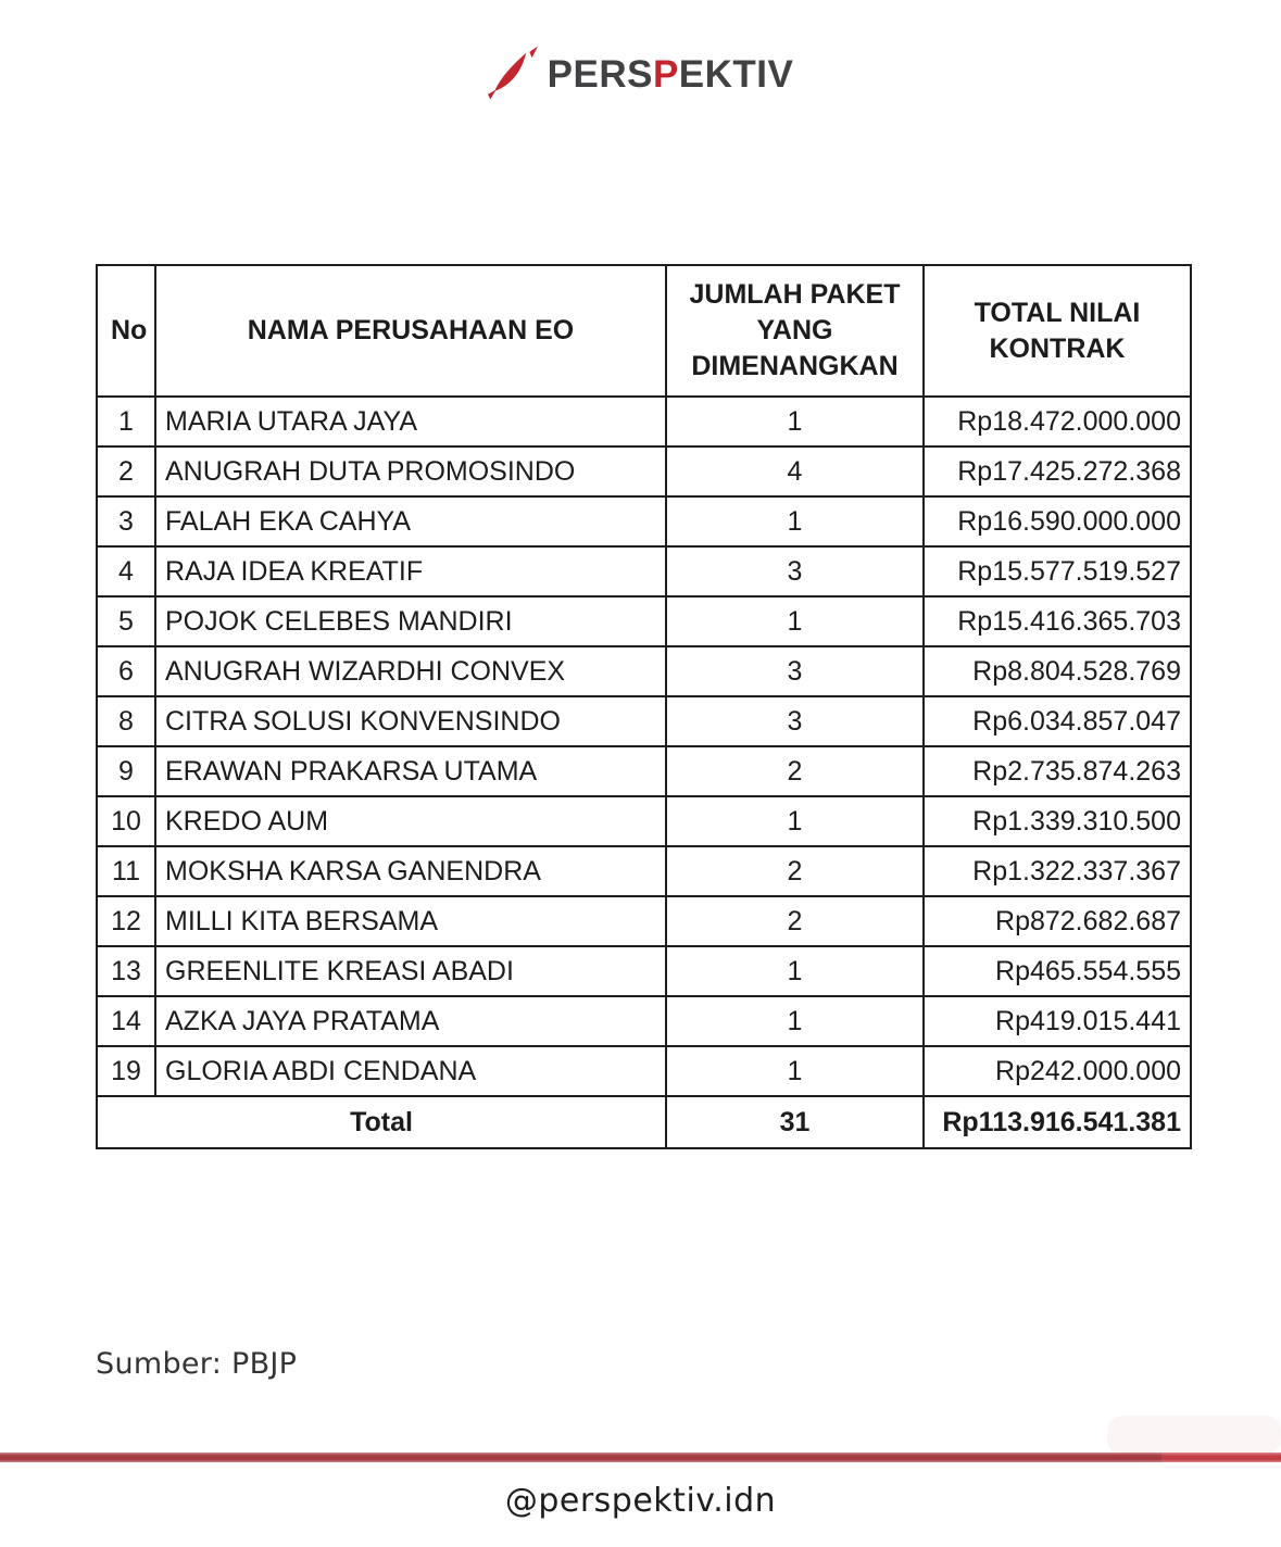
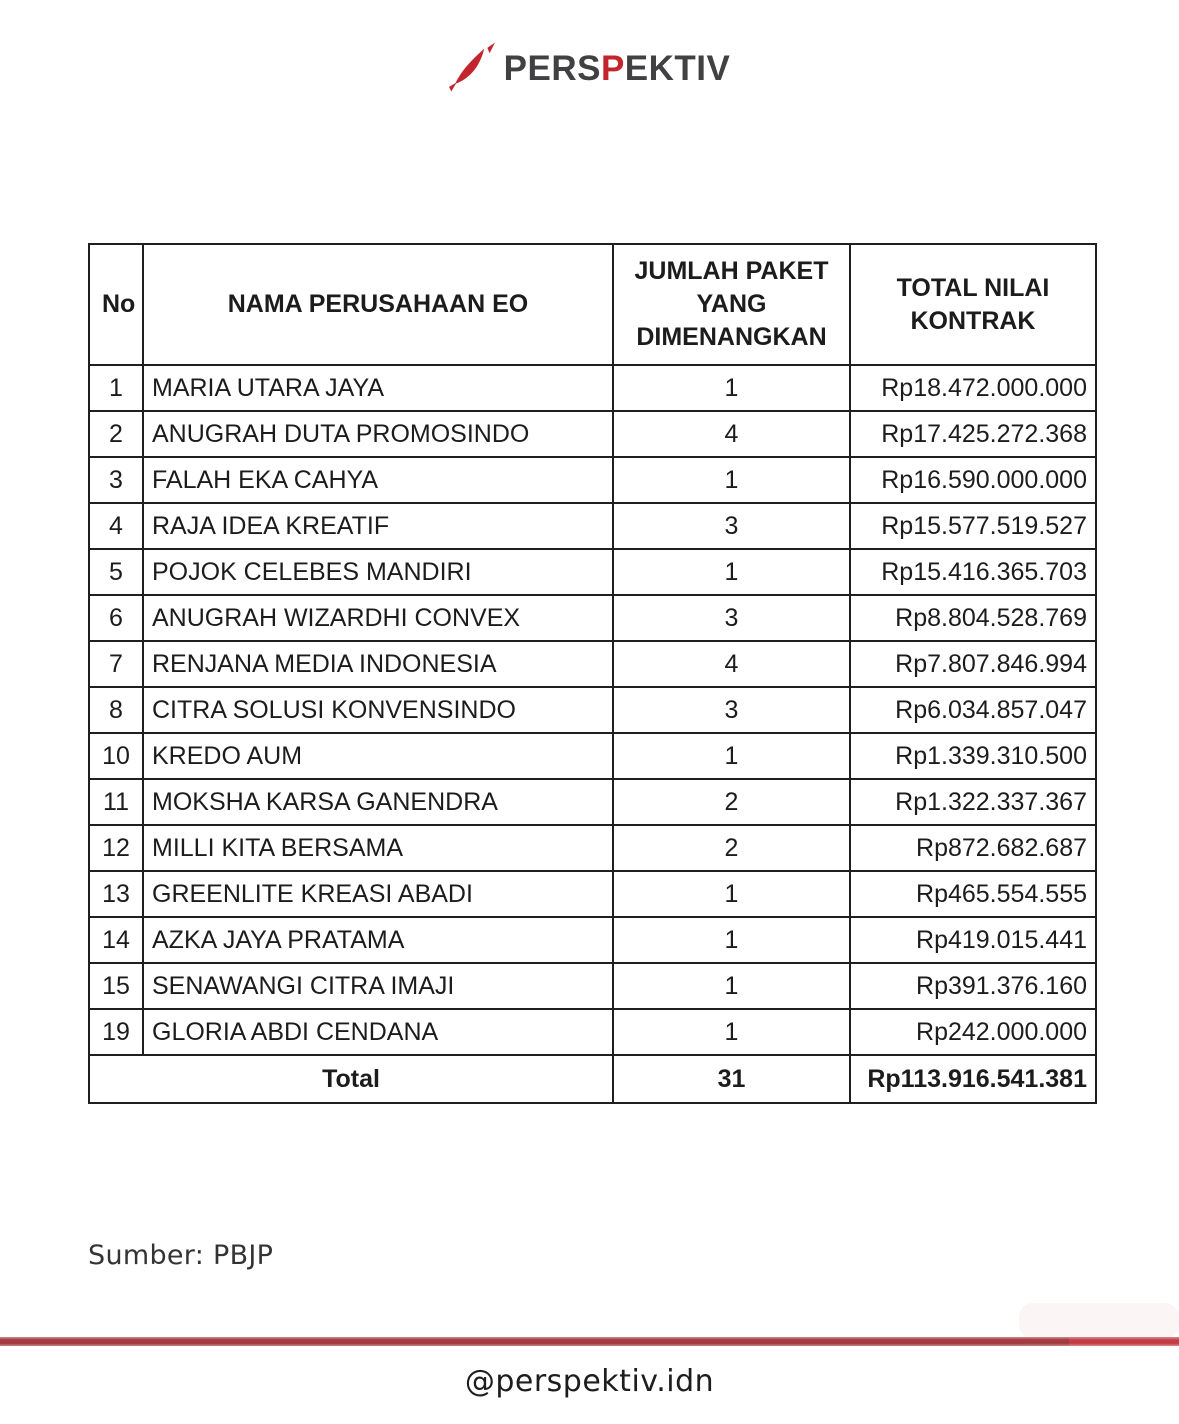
  PERSPEKTIV
  No	NAMA PERUSAHAAN EO	JUMLAH PAKET YANG DIMENANGKAN	TOTAL NILAI KONTRAK
  1	MARIA UTARA JAYA	1	Rp18.472.000.000
  2	ANUGRAH DUTA PROMOSINDO	4	Rp17.425.272.368
  3	FALAH EKA CAHYA	1	Rp16.590.000.000
  4	RAJA IDEA KREATIF	3	Rp15.577.519.527
  5	POJOK CELEBES MANDIRI	1	Rp15.416.365.703
  6	ANUGRAH WIZARDHI CONVEX	3	Rp8.804.528.769
+ 7	RENJANA MEDIA INDONESIA	4	Rp7.807.846.994
  8	CITRA SOLUSI KONVENSINDO	3	Rp6.034.857.047
- 9	ERAWAN PRAKARSA UTAMA	2	Rp2.735.874.263
  10	KREDO AUM	1	Rp1.339.310.500
  11	MOKSHA KARSA GANENDRA	2	Rp1.322.337.367
  12	MILLI KITA BERSAMA	2	Rp872.682.687
  13	GREENLITE KREASI ABADI	1	Rp465.554.555
  14	AZKA JAYA PRATAMA	1	Rp419.015.441
+ 15	SENAWANGI CITRA IMAJI	1	Rp391.376.160
  19	GLORIA ABDI CENDANA	1	Rp242.000.000
  Total	31	Rp113.916.541.381
  Sumber: PBJP
  @perspektiv.idn
